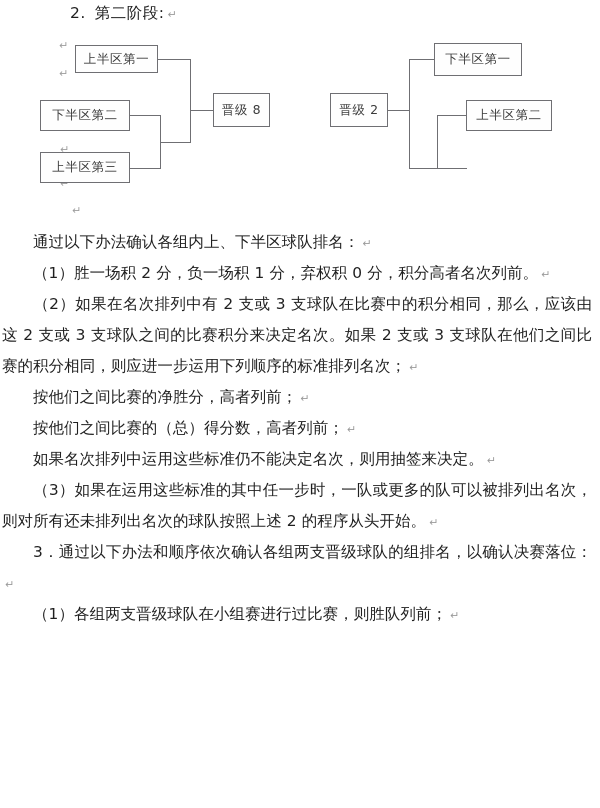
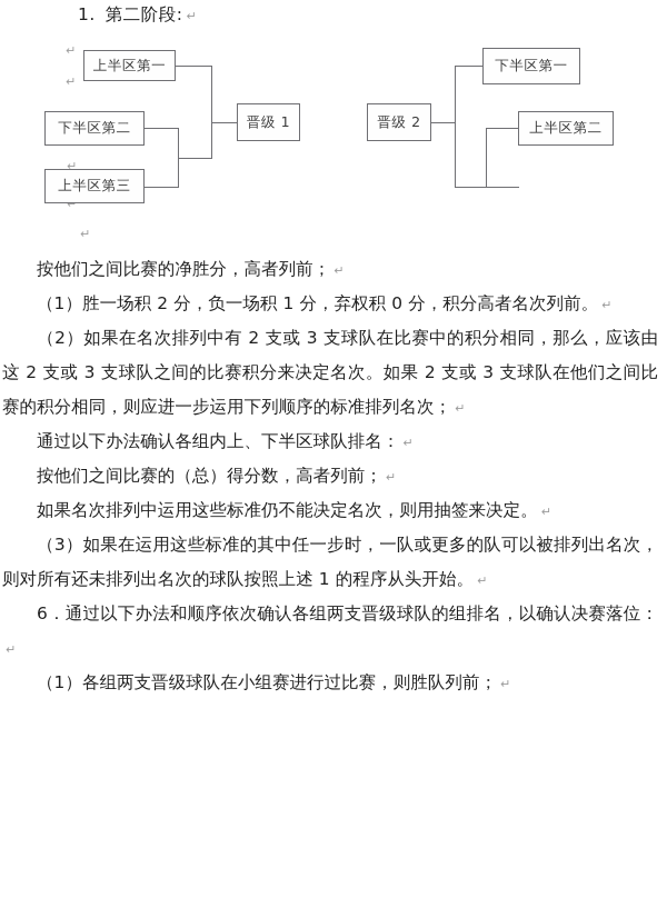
- 2. 第二阶段: ↵
+ 1. 第二阶段: ↵
  ↵
  ↵
  ↵
  ↵
  上半区第一
  下半区第二
  上半区第三
- 晋级 8
+ 晋级 1
  晋级 2
  下半区第一
  上半区第二
  ↵
- 通过以下办法确认各组内上、下半区球队排名： ↵
+ 按他们之间比赛的净胜分，高者列前； ↵
  （1）胜一场积 2 分，负一场积 1 分，弃权积 0 分，积分高者名次列前。 ↵
  （2）如果在名次排列中有 2 支或 3 支球队在比赛中的积分相同，那么，应该由这 2 支或 3 支球队之间的比赛积分来决定名次。如果 2 支或 3 支球队在他们之间比赛的积分相同，则应进一步运用下列顺序的标准排列名次； ↵
- 按他们之间比赛的净胜分，高者列前； ↵
+ 通过以下办法确认各组内上、下半区球队排名： ↵
  按他们之间比赛的（总）得分数，高者列前； ↵
  如果名次排列中运用这些标准仍不能决定名次，则用抽签来决定。 ↵
- （3）如果在运用这些标准的其中任一步时，一队或更多的队可以被排列出名次，则对所有还未排列出名次的球队按照上述 2 的程序从头开始。 ↵
+ （3）如果在运用这些标准的其中任一步时，一队或更多的队可以被排列出名次，则对所有还未排列出名次的球队按照上述 1 的程序从头开始。 ↵
- 3．通过以下办法和顺序依次确认各组两支晋级球队的组排名，以确认决赛落位：↵
+ 6．通过以下办法和顺序依次确认各组两支晋级球队的组排名，以确认决赛落位：↵
  （1）各组两支晋级球队在小组赛进行过比赛，则胜队列前； ↵
